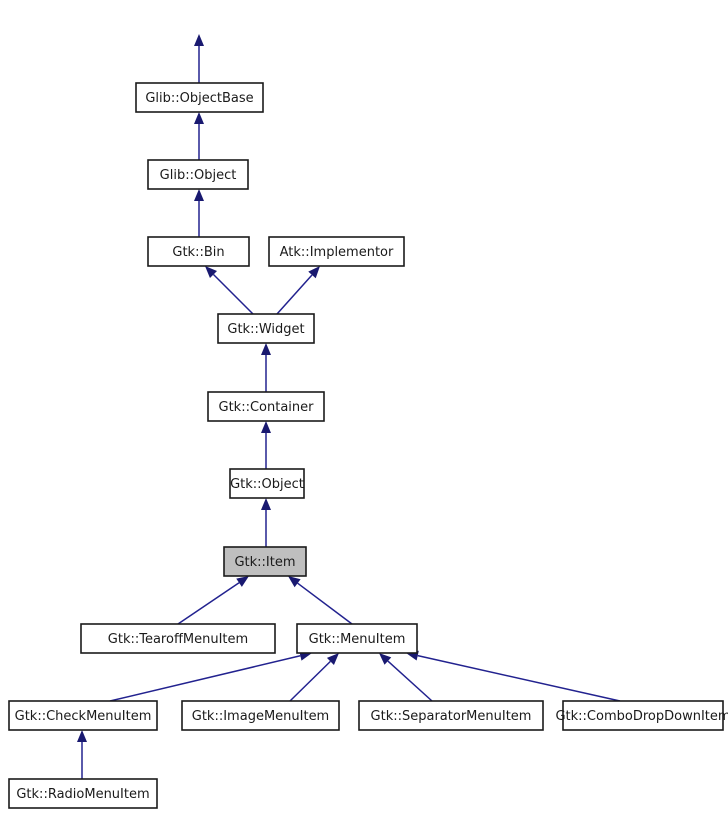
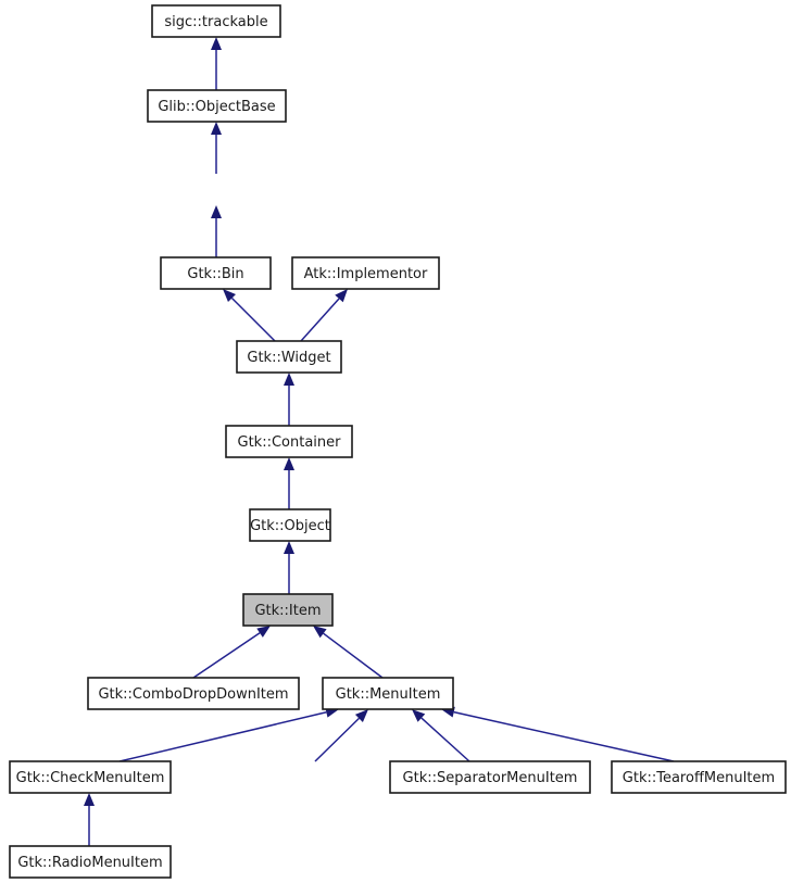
+ sigc::trackable
  Glib::ObjectBase
- Glib::Object
  Gtk::Bin
  Atk::Implementor
  Gtk::Widget
  Gtk::Container
  Gtk::Object
  Gtk::Item
- Gtk::TearoffMenuItem
+ Gtk::ComboDropDownItem
  Gtk::MenuItem
  Gtk::CheckMenuItem
- Gtk::ImageMenuItem
  Gtk::SeparatorMenuItem
- Gtk::ComboDropDownItem
+ Gtk::TearoffMenuItem
  Gtk::RadioMenuItem
